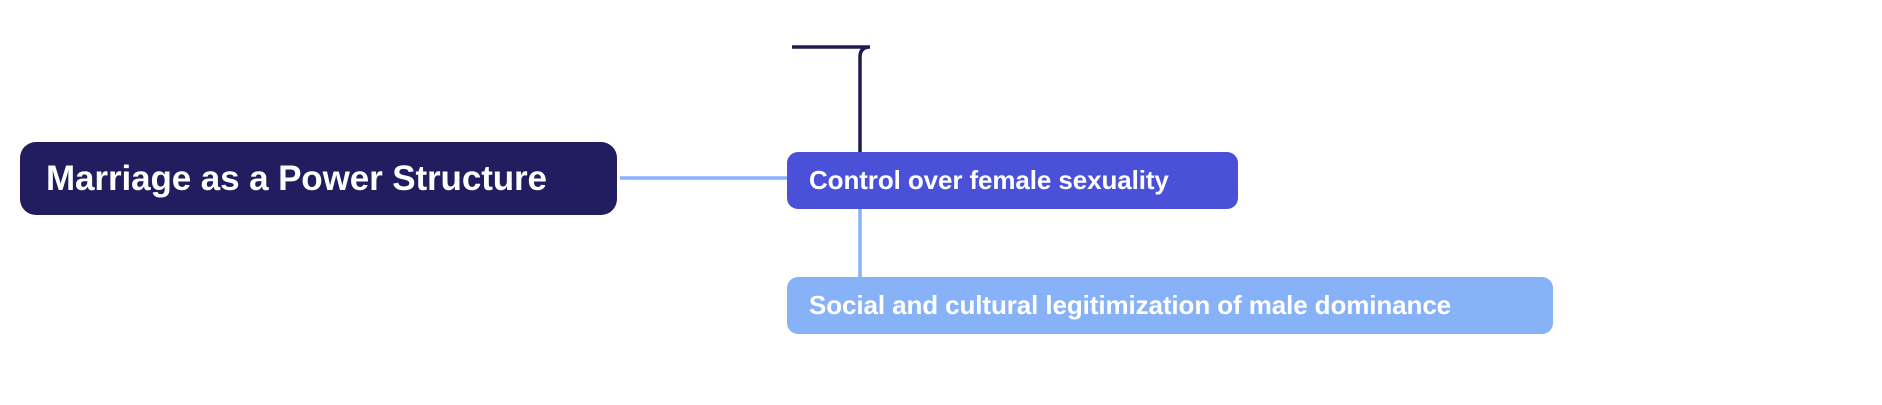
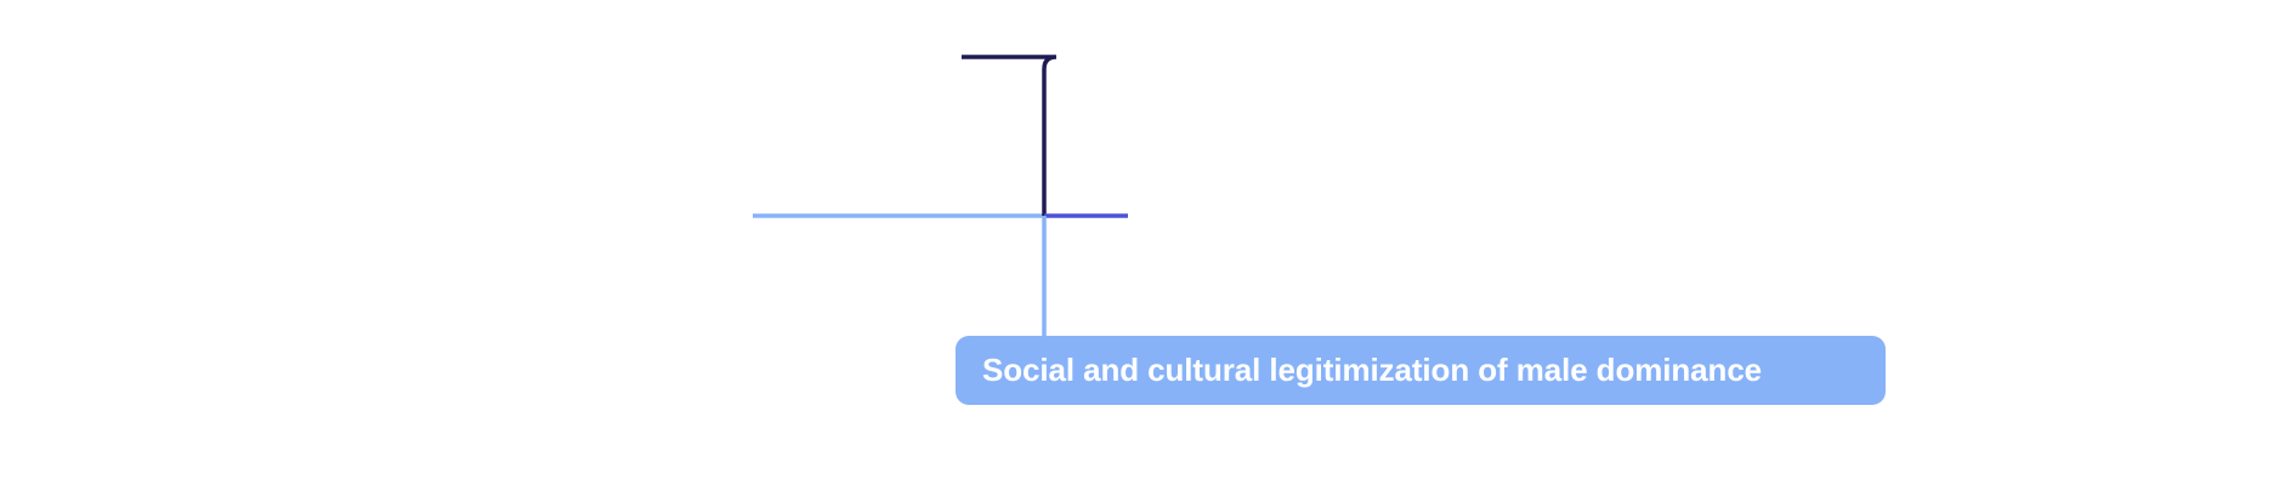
- Marriage as a Power Structure
- Control over female sexuality
  Social and cultural legitimization of male dominance
